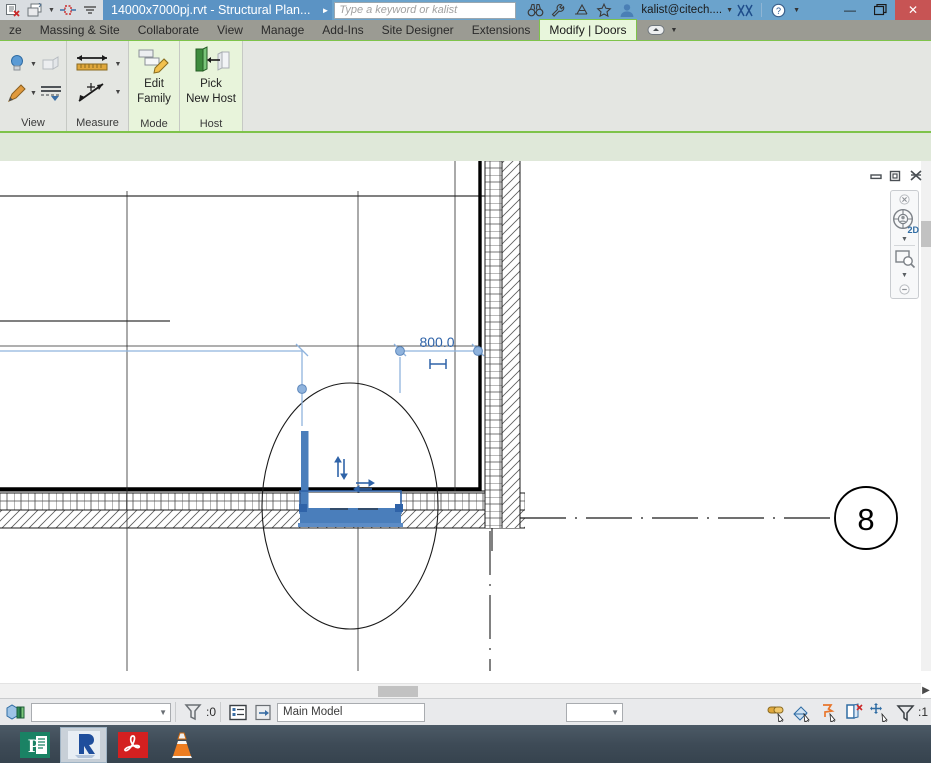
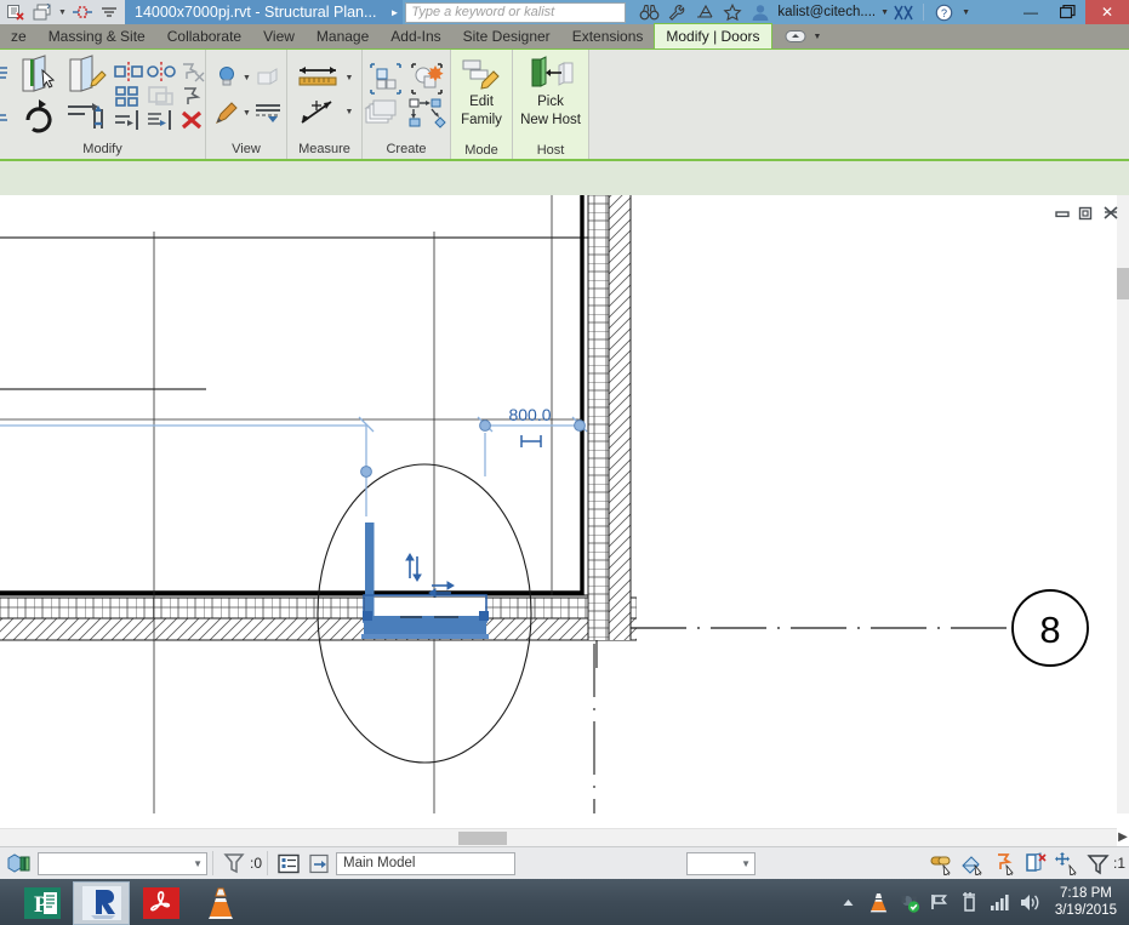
  14000x7000pj.rvt - Structural Plan...
  ►
  Type a keyword or kalist
  kalist@citech....
  ?
  —
  ✕
  ze
  Massing & Site
  Collaborate
  View
  Manage
  Add-Ins
  Site Designer
  Extensions
  Modify | Doors
+ Modify
  View
  Measure
+ Create
  Edit
  Family
  Mode
  Pick
  New Host
  Host
- 2D
  8
  800.0
  ▶
  ▼
  :0
  Main Model
  ▼
  :1
  P
+ 7:18 PM
+ 3/19/2015
